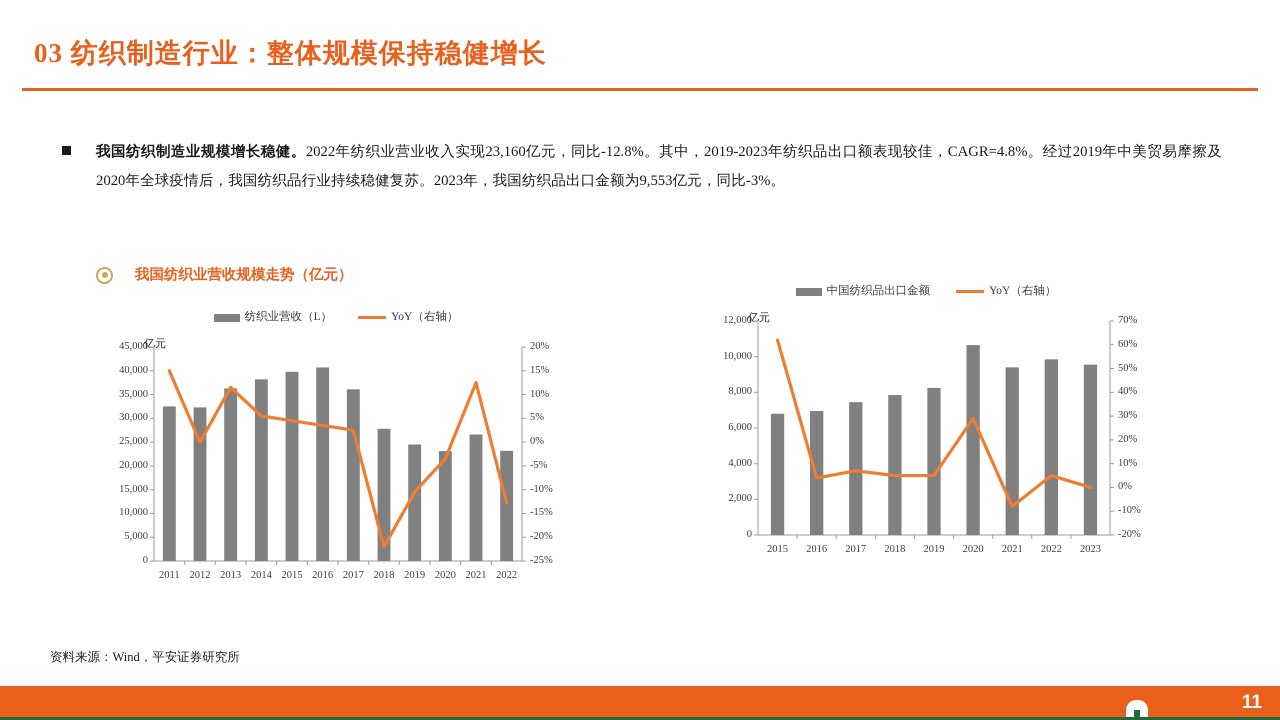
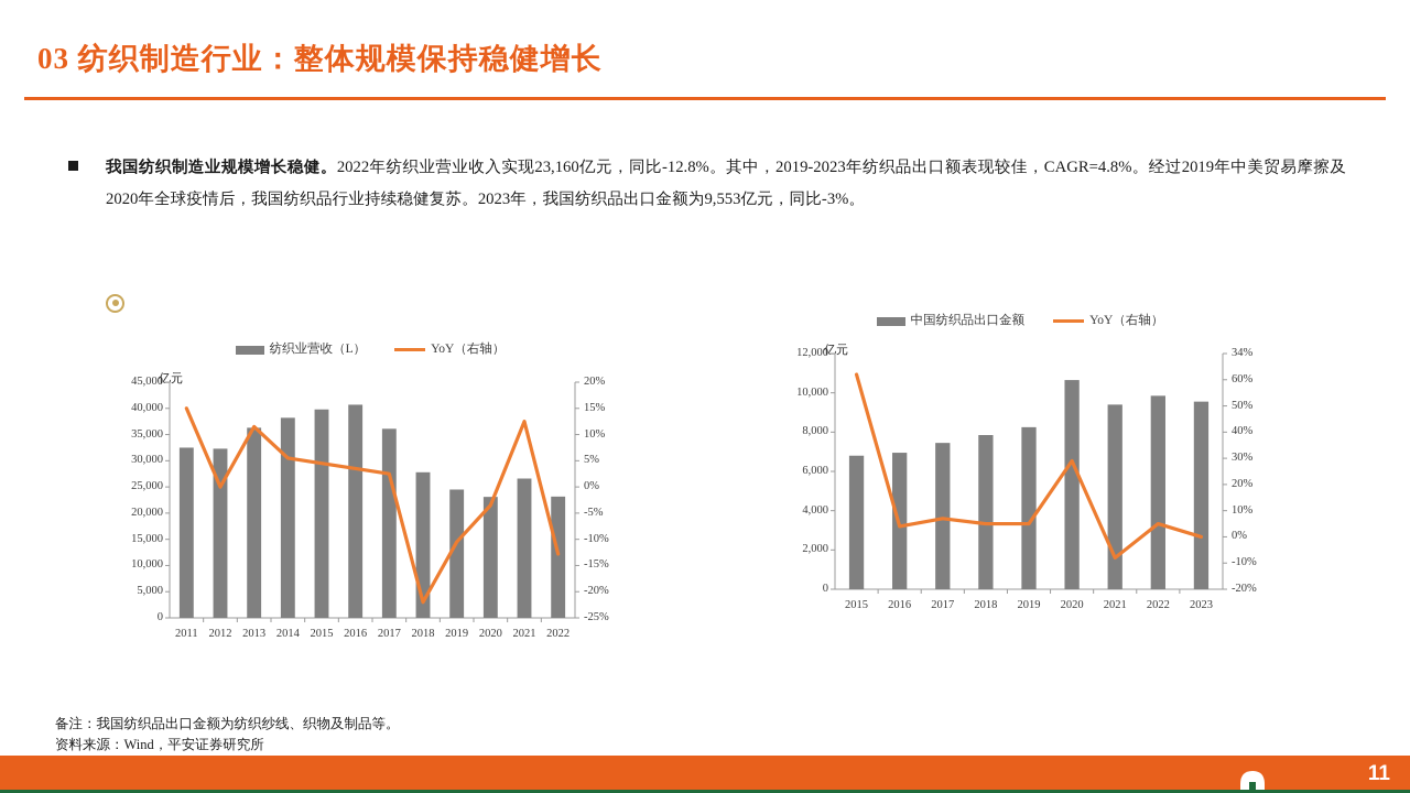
  03 纺织制造行业：整体规模保持稳健增长
  我国纺织制造业规模增长稳健。2022年纺织业营业收入实现23,160亿元，同比-12.8%。其中，2019-2023年纺织品出口额表现较佳，CAGR=4.8%。经过2019年中美贸易摩擦及2020年全球疫情后，我国纺织品行业持续稳健复苏。2023年，我国纺织品出口金额为9,553亿元，同比-3%。
- 我国纺织业营收规模走势（亿元）
  纺织业营收（L）
  YoY（右轴）
  亿元
  45,000
  40,000
  35,000
  30,000
  25,000
  20,000
  15,000
  10,000
  5,000
  0
  20%
  15%
  10%
  5%
  0%
  -5%
  -10%
  -15%
  -20%
  -25%
  2011
  2012
  2013
  2014
  2015
  2016
  2017
  2018
  2019
  2020
  2021
  2022
  中国纺织品出口金额
  YoY（右轴）
  亿元
  12,000
  10,000
  8,000
  6,000
  4,000
  2,000
  0
- 70%
+ 34%
  60%
  50%
  40%
  30%
  20%
  10%
  0%
  -10%
  -20%
  2015
  2016
  2017
  2018
  2019
  2020
  2021
  2022
  2023
+ 备注：我国纺织品出口金额为纺织纱线、织物及制品等。
  资料来源：Wind，平安证券研究所
  11
